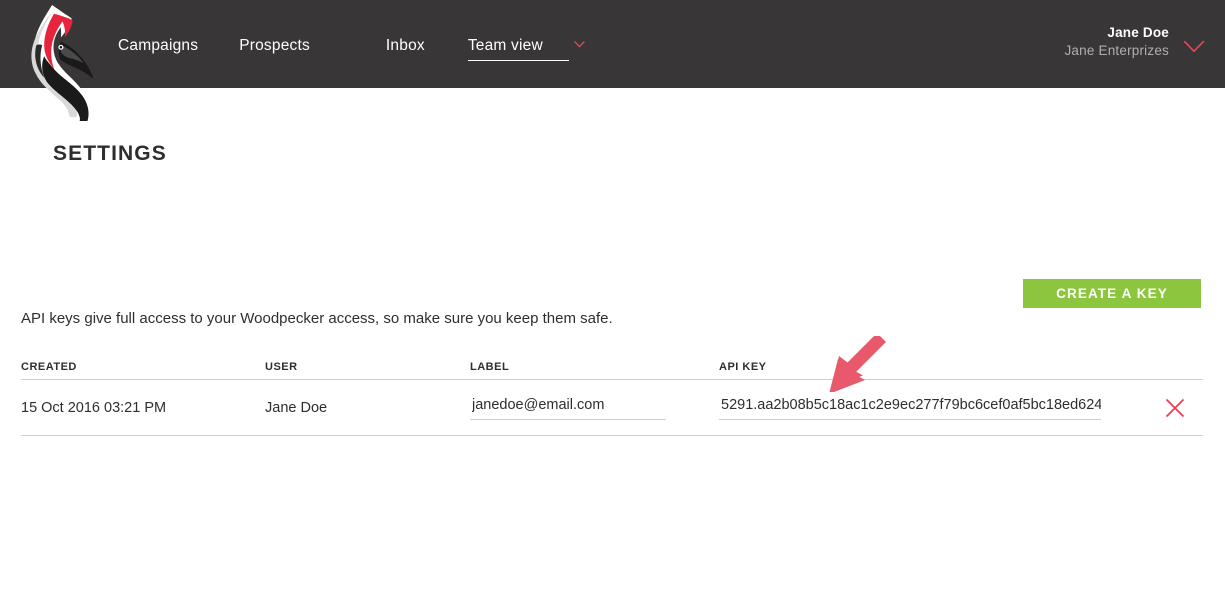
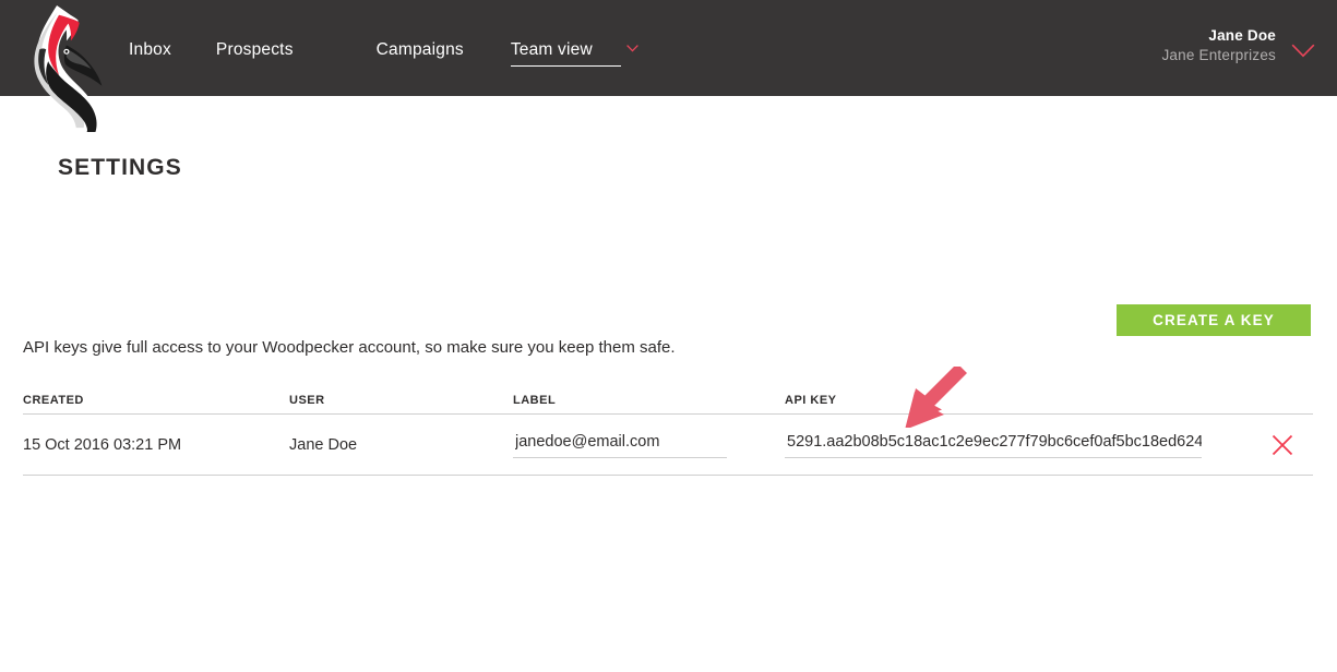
- Campaigns
+ Inbox
  Prospects
- Inbox
+ Campaigns
  Team view
  Jane Doe
  Jane Enterprizes
  SETTINGS
  CREATE A KEY
- API keys give full access to your Woodpecker access, so make sure you keep them safe.
+ API keys give full access to your Woodpecker account, so make sure you keep them safe.
  CREATED
  USER
  LABEL
  API KEY
  15 Oct 2016 03:21 PM
  Jane Doe
  janedoe@email.com
  5291.aa2b08b5c18ac1c2e9ec277f79bc6cef0af5bc18ed624
